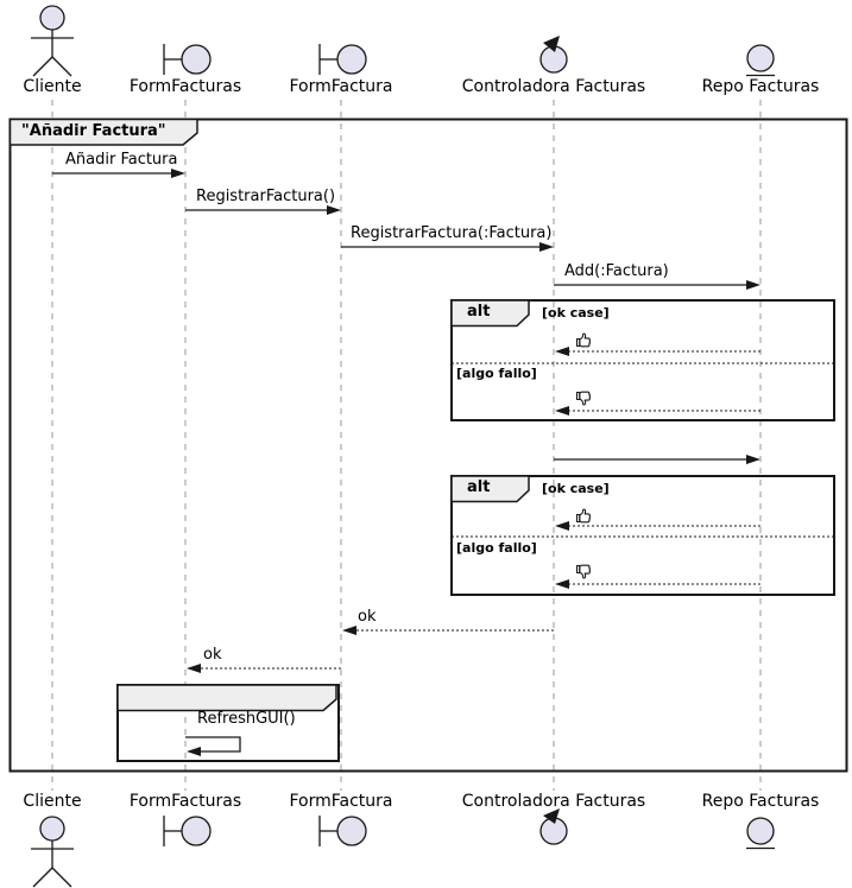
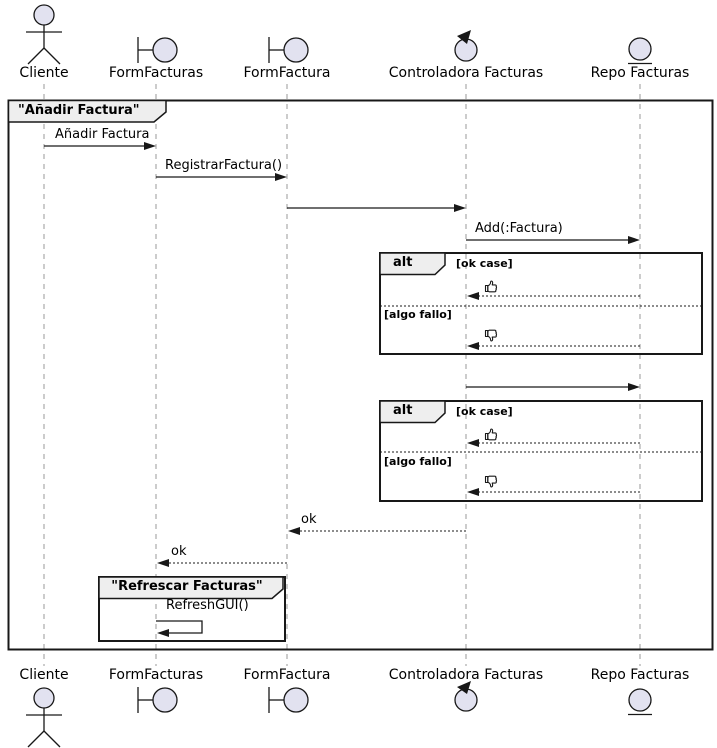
  Cliente
  FormFacturas
  FormFactura
  Controladora Facturas
  Repo Facturas
  "Añadir Factura"
  Añadir Factura
  RegistrarFactura()
- RegistrarFactura(:Factura)
  Add(:Factura)
  ok
  ok
  RefreshGUI()
  alt
  [ok case]
  [algo fallo]
  alt
  [ok case]
  [algo fallo]
+ "Refrescar Facturas"
  Cliente
  FormFacturas
  FormFactura
  Controladora Facturas
  Repo Facturas
